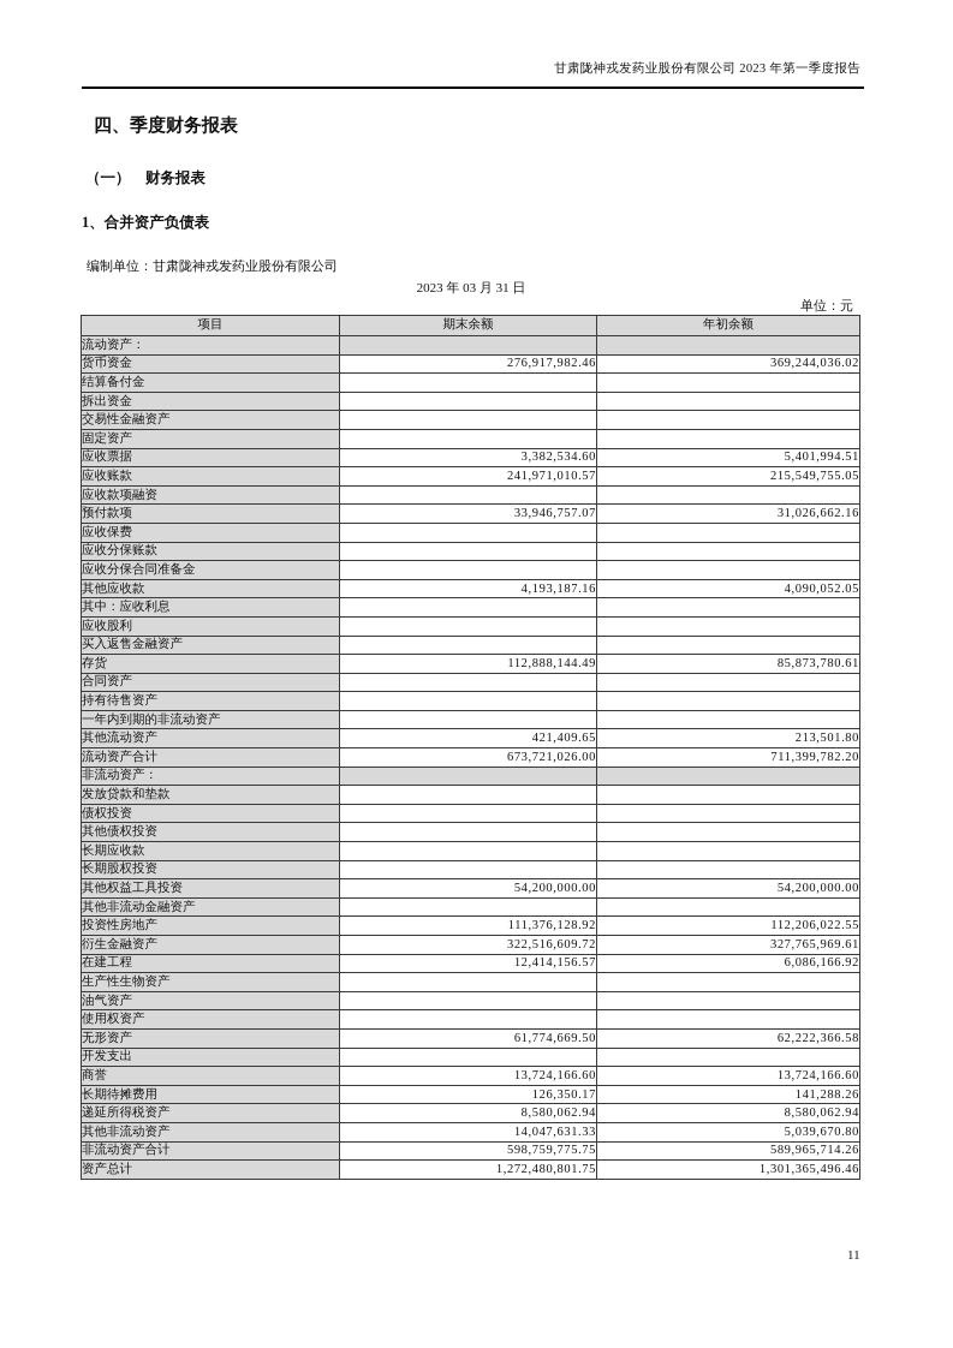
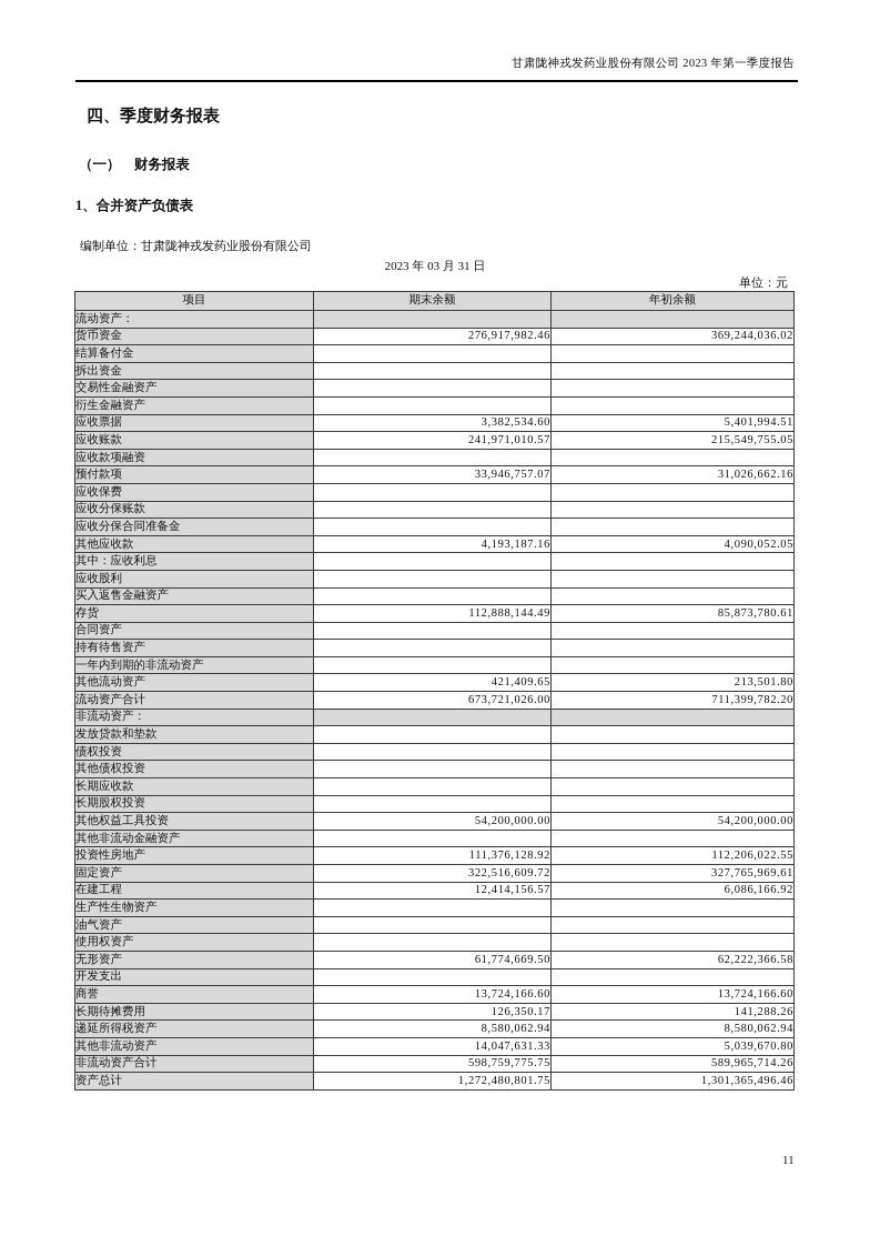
  甘肃陇神戎发药业股份有限公司 2023 年第一季度报告
  四、季度财务报表
  （一） 财务报表
  1、合并资产负债表
  编制单位：甘肃陇神戎发药业股份有限公司
  2023 年 03 月 31 日
  单位：元
  项目	期末余额	年初余额
  流动资产：
  货币资金	276,917,982.46	369,244,036.02
  结算备付金
  拆出资金
  交易性金融资产
- 固定资产
+ 衍生金融资产
  应收票据	3,382,534.60	5,401,994.51
  应收账款	241,971,010.57	215,549,755.05
  应收款项融资
  预付款项	33,946,757.07	31,026,662.16
  应收保费
  应收分保账款
  应收分保合同准备金
  其他应收款	4,193,187.16	4,090,052.05
  其中：应收利息
  应收股利
  买入返售金融资产
  存货	112,888,144.49	85,873,780.61
  合同资产
  持有待售资产
  一年内到期的非流动资产
  其他流动资产	421,409.65	213,501.80
  流动资产合计	673,721,026.00	711,399,782.20
  非流动资产：
  发放贷款和垫款
  债权投资
  其他债权投资
  长期应收款
  长期股权投资
  其他权益工具投资	54,200,000.00	54,200,000.00
  其他非流动金融资产
  投资性房地产	111,376,128.92	112,206,022.55
- 衍生金融资产	322,516,609.72	327,765,969.61
+ 固定资产	322,516,609.72	327,765,969.61
  在建工程	12,414,156.57	6,086,166.92
  生产性生物资产
  油气资产
  使用权资产
  无形资产	61,774,669.50	62,222,366.58
  开发支出
  商誉	13,724,166.60	13,724,166.60
  长期待摊费用	126,350.17	141,288.26
  递延所得税资产	8,580,062.94	8,580,062.94
  其他非流动资产	14,047,631.33	5,039,670.80
  非流动资产合计	598,759,775.75	589,965,714.26
  资产总计	1,272,480,801.75	1,301,365,496.46
  11
